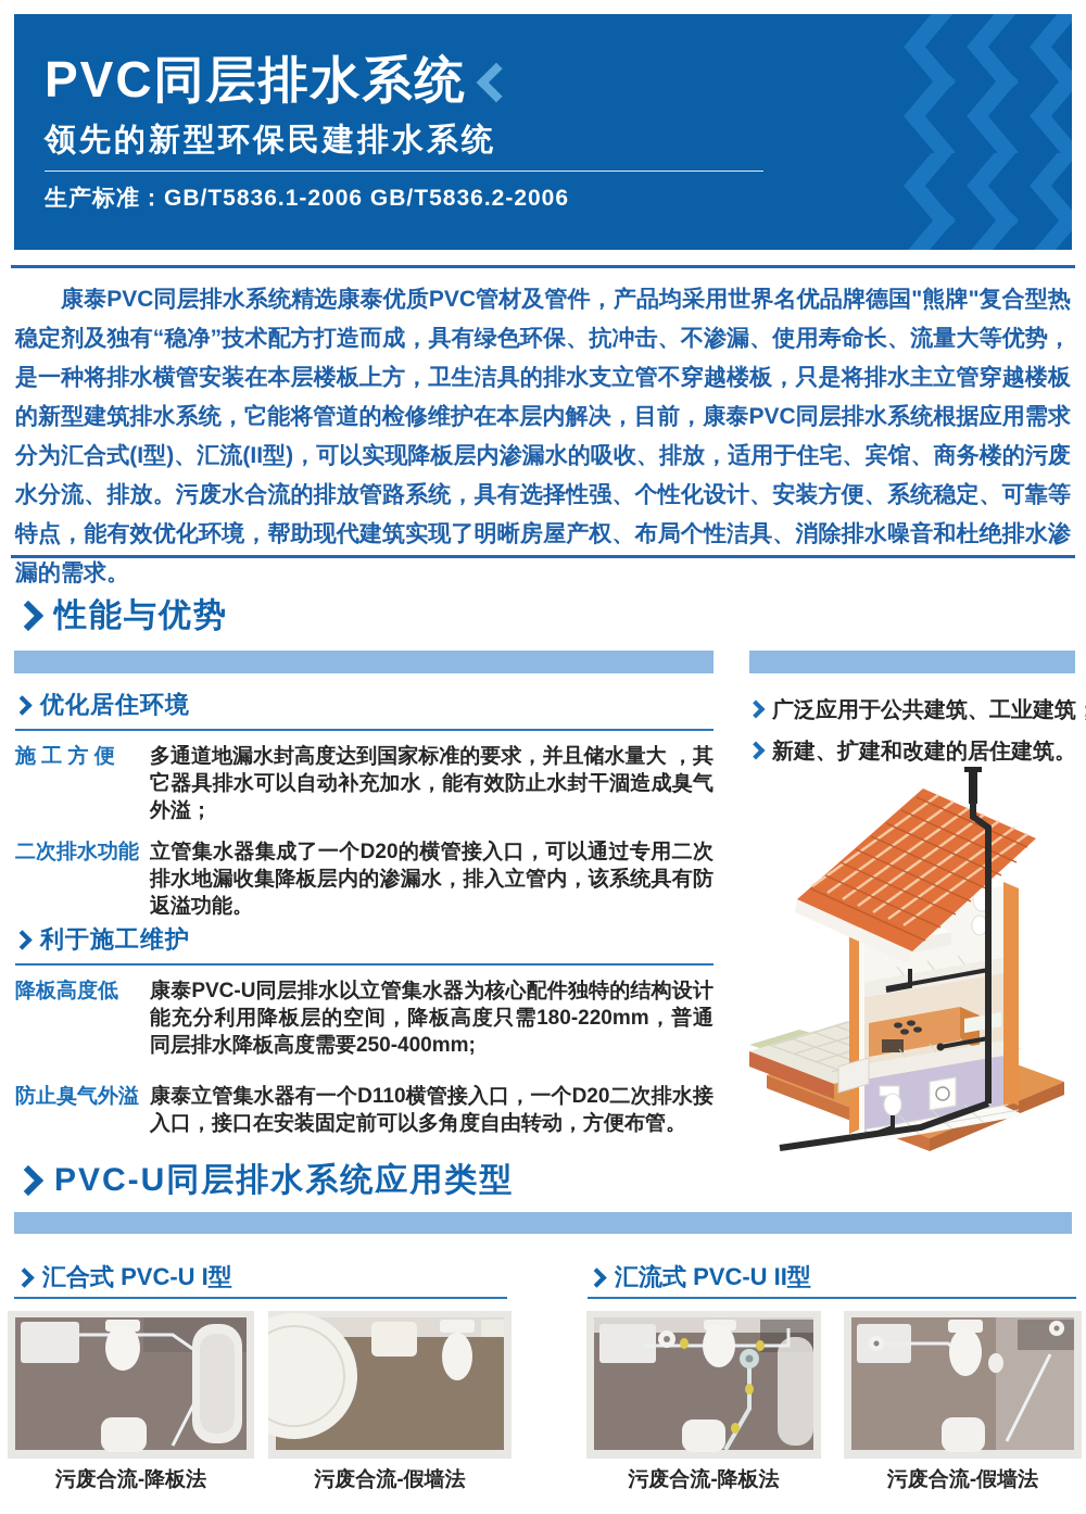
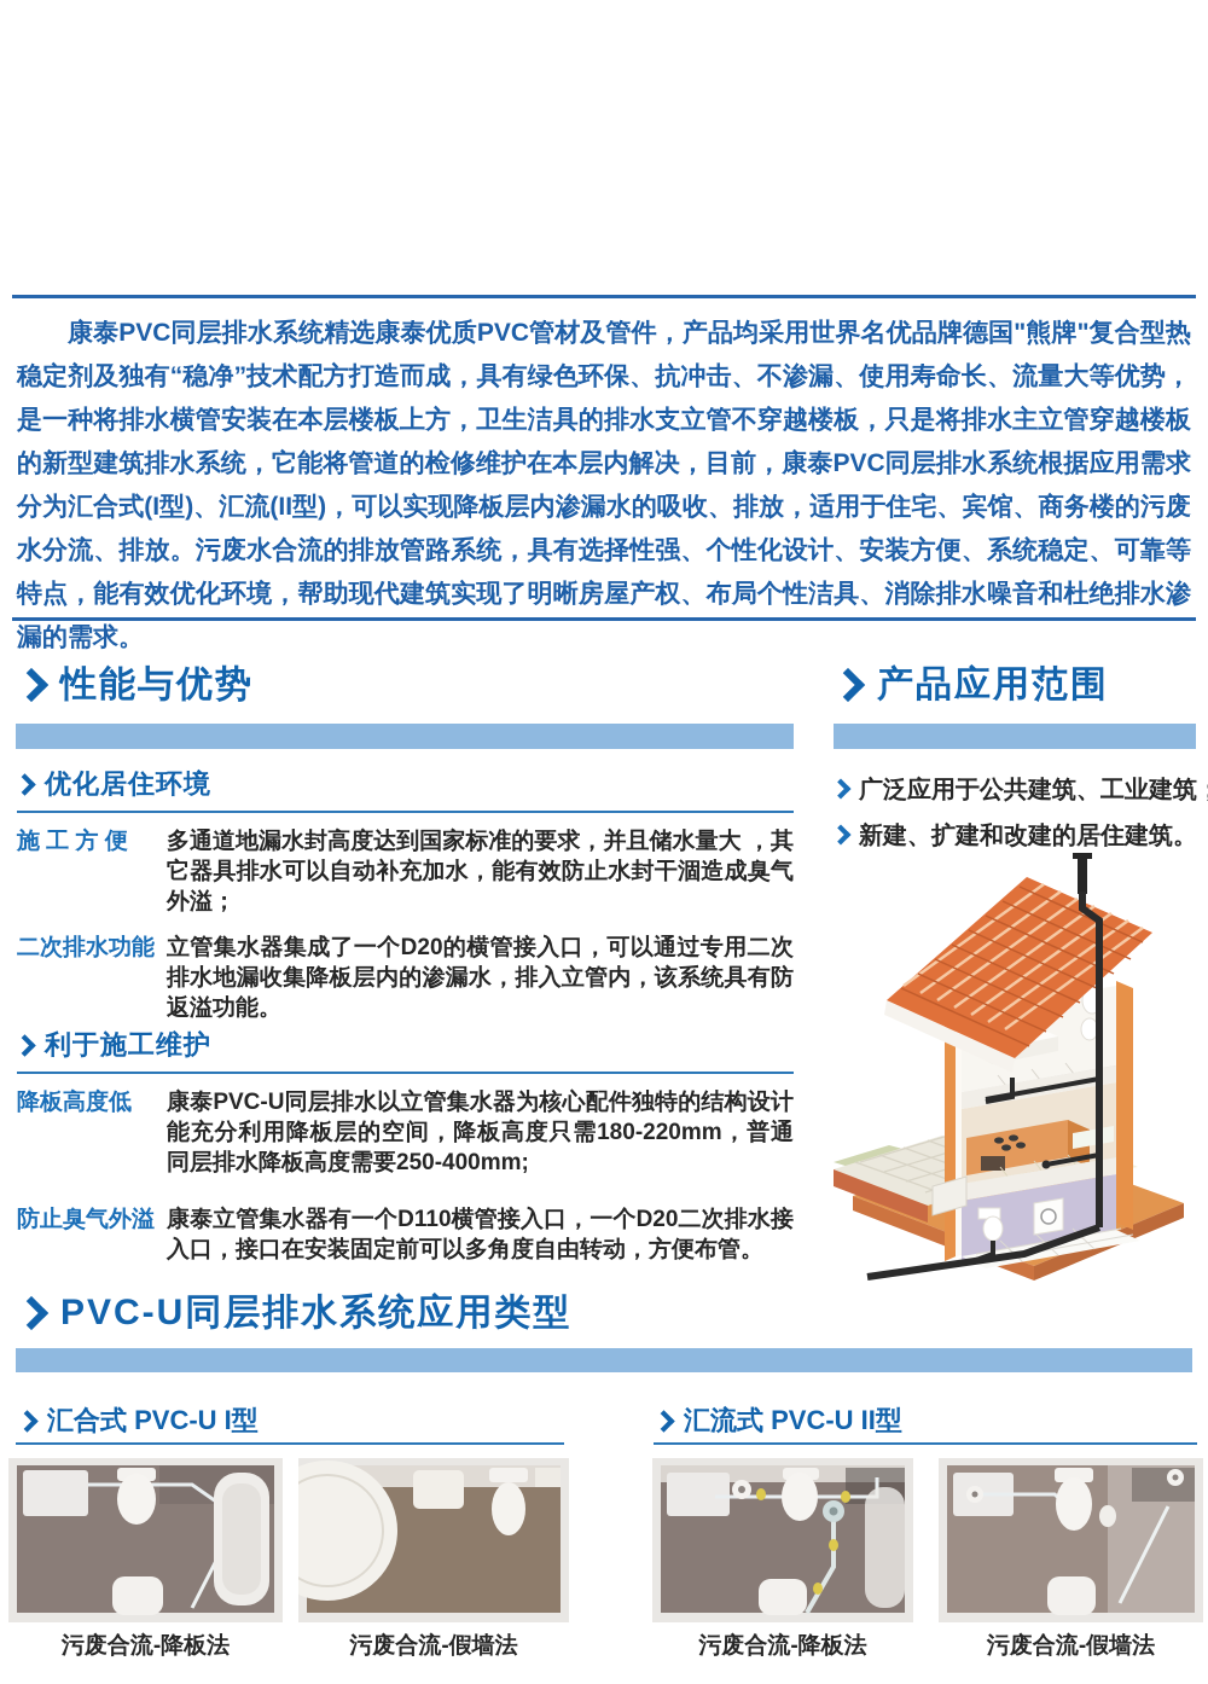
- PVC同层排水系统
- 领先的新型环保民建排水系统
- 生产标准：GB/T5836.1-2006 GB/T5836.2-2006
  康泰PVC同层排水系统精选康泰优质PVC管材及管件，产品均采用世界名优品牌德国"熊牌"复合型热稳定剂及独有“稳净”技术配方打造而成，具有绿色环保、抗冲击、不渗漏、使用寿命长、流量大等优势，是一种将排水横管安装在本层楼板上方，卫生洁具的排水支立管不穿越楼板，只是将排水主立管穿越楼板的新型建筑排水系统，它能将管道的检修维护在本层内解决，目前，康泰PVC同层排水系统根据应用需求分为汇合式(I型)、汇流(II型)，可以实现降板层内渗漏水的吸收、排放，适用于住宅、宾馆、商务楼的污废水分流、排放。污废水合流的排放管路系统，具有选择性强、个性化设计、安装方便、系统稳定、可靠等特点，能有效优化环境，帮助现代建筑实现了明晰房屋产权、布局个性洁具、消除排水噪音和杜绝排水渗漏的需求。
  性能与优势
  优化居住环境
  施 工 方 便
  多通道地漏水封高度达到国家标准的要求，并且储水量大 ，其它器具排水可以自动补充加水，能有效防止水封干涸造成臭气外溢；
  二次排水功能
  立管集水器集成了一个D20的横管接入口，可以通过专用二次排水地漏收集降板层内的渗漏水，排入立管内，该系统具有防返溢功能。
  利于施工维护
  降板高度低
  康泰PVC-U同层排水以立管集水器为核心配件独特的结构设计能充分利用降板层的空间，降板高度只需180-220mm，普通同层排水降板高度需要250-400mm;
  防止臭气外溢
  康泰立管集水器有一个D110横管接入口，一个D20二次排水接入口，接口在安装固定前可以多角度自由转动，方便布管。
+ 产品应用范围
  广泛应用于公共建筑、工业建筑
  新建、扩建和改建的居住建筑。
  PVC-U同层排水系统应用类型
  汇合式 PVC-U I型
  汇流式 PVC-U II型
  污废合流-降板法
  污废合流-假墙法
  污废合流-降板法
  污废合流-假墙法
